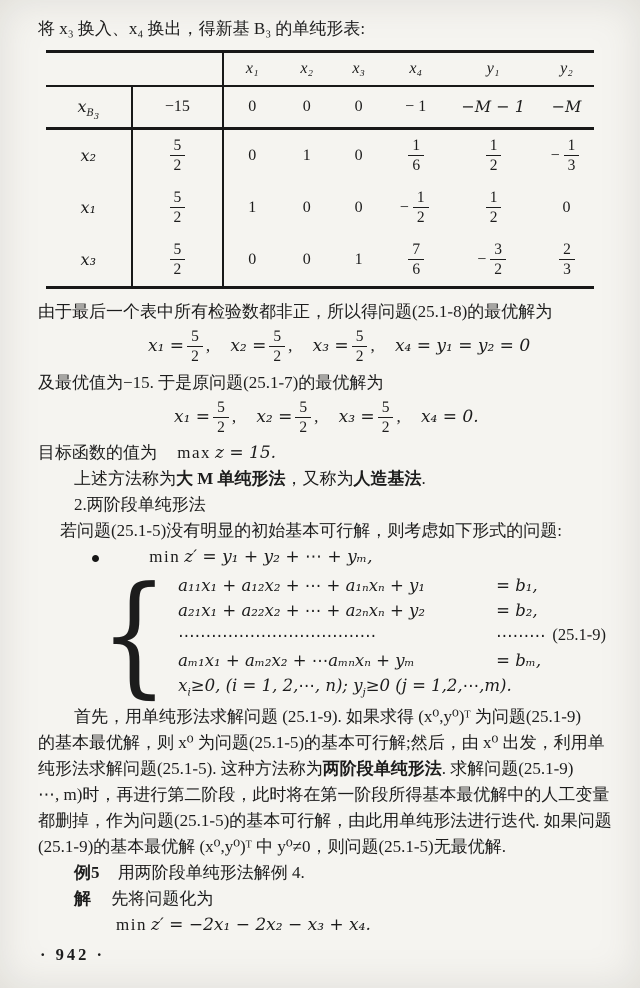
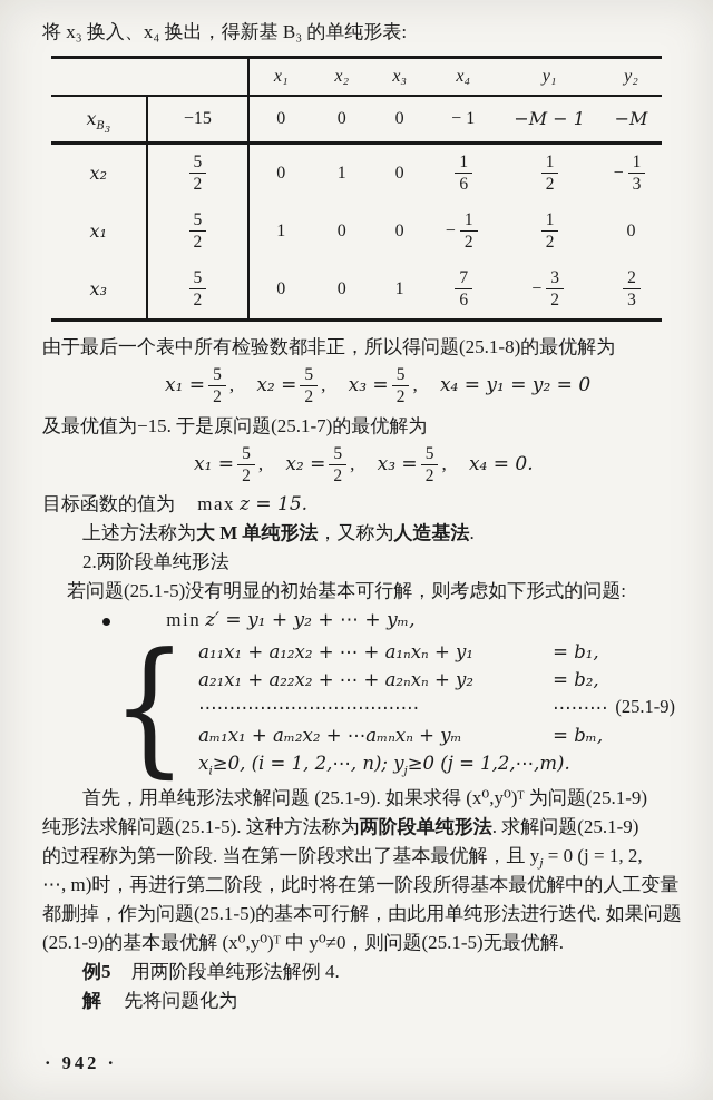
  将 x₃ 换入、x₄ 换出，得新基 B₃ 的单纯形表:
  		x₁	x₂	x₃	x₄	y₁	y₂
  xB3	−15	0	0	0	− 1	−M − 1	−M
  x₂	52	0	1	0	16	12	−13
  x₁	52	1	0	0	−12	12	0
  x₃	52	0	0	1	76	−32	23
  由于最后一个表中所有检验数都非正，所以得问题(25.1-8)的最优解为
  x₁ =
  5
  2
  , x₂ =
  5
  2
  , x₃ =
  5
  2
  , x₄ = y₁ = y₂ = 0
  及最优值为−15. 于是原问题(25.1-7)的最优解为
  x₁ =
  5
  2
  , x₂ =
  5
  2
  , x₃ =
  5
  2
  , x₄ = 0.
  目标函数的值为 max z = 15.
  上述方法称为大 M 单纯形法，又称为人造基法.
  2.两阶段单纯形法
  若问题(25.1-5)没有明显的初始基本可行解，则考虑如下形式的问题:
  min z′ = y₁ + y₂ + ⋯ + yₘ,
  {
  a₁₁x₁ + a₁₂x₂ + ⋯ + a₁ₙxₙ + y₁
  = b₁,
  a₂₁x₁ + a₂₂x₂ + ⋯ + a₂ₙxₙ + y₂
  = b₂,
  ⋯⋯⋯⋯⋯⋯⋯⋯⋯⋯⋯⋯
  ⋯⋯⋯
  aₘ₁x₁ + aₘ₂x₂ + ⋯aₘₙxₙ + yₘ
  = bₘ,
  xi≥0, (i = 1, 2,⋯, n); yj≥0 (j = 1,2,⋯,m).
  (25.1-9)
  首先，用单纯形法求解问题 (25.1-9). 如果求得 (x⁰,y⁰)ᵀ 为问题(25.1-9)
- 的基本最优解，则 x⁰ 为问题(25.1-5)的基本可行解;然后，由 x⁰ 出发，利用单
  纯形法求解问题(25.1-5). 这种方法称为两阶段单纯形法. 求解问题(25.1-9)
+ 的过程称为第一阶段. 当在第一阶段求出了基本最优解，且 yj = 0 (j = 1, 2,
  ⋯, m)时，再进行第二阶段，此时将在第一阶段所得基本最优解中的人工变量
  都删掉，作为问题(25.1-5)的基本可行解，由此用单纯形法进行迭代. 如果问题
  (25.1-9)的基本最优解 (x⁰,y⁰)ᵀ 中 y⁰≠0，则问题(25.1-5)无最优解.
  例5 用两阶段单纯形法解例 4.
  解 先将问题化为
- min z′ = −2x₁ − 2x₂ − x₃ + x₄.
  · 942 ·
